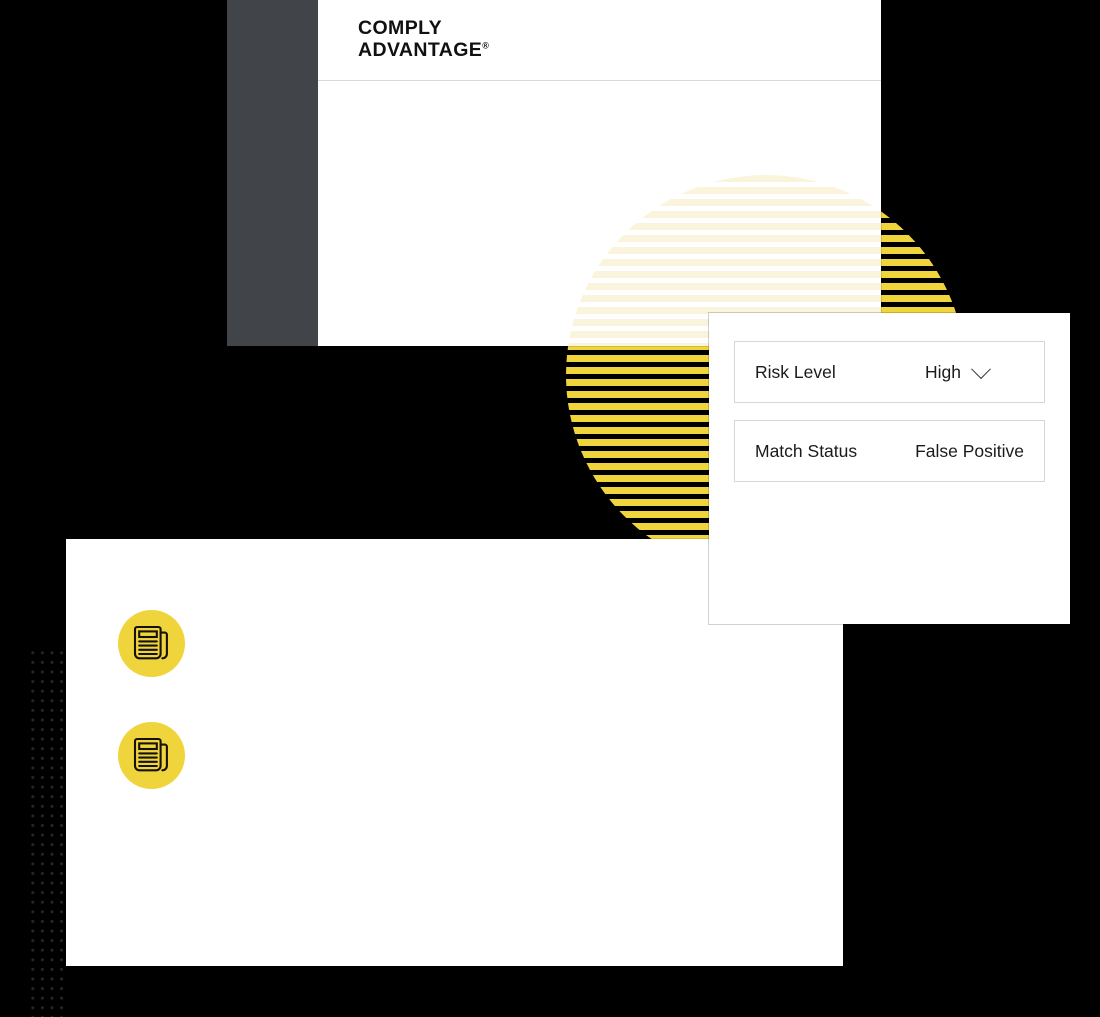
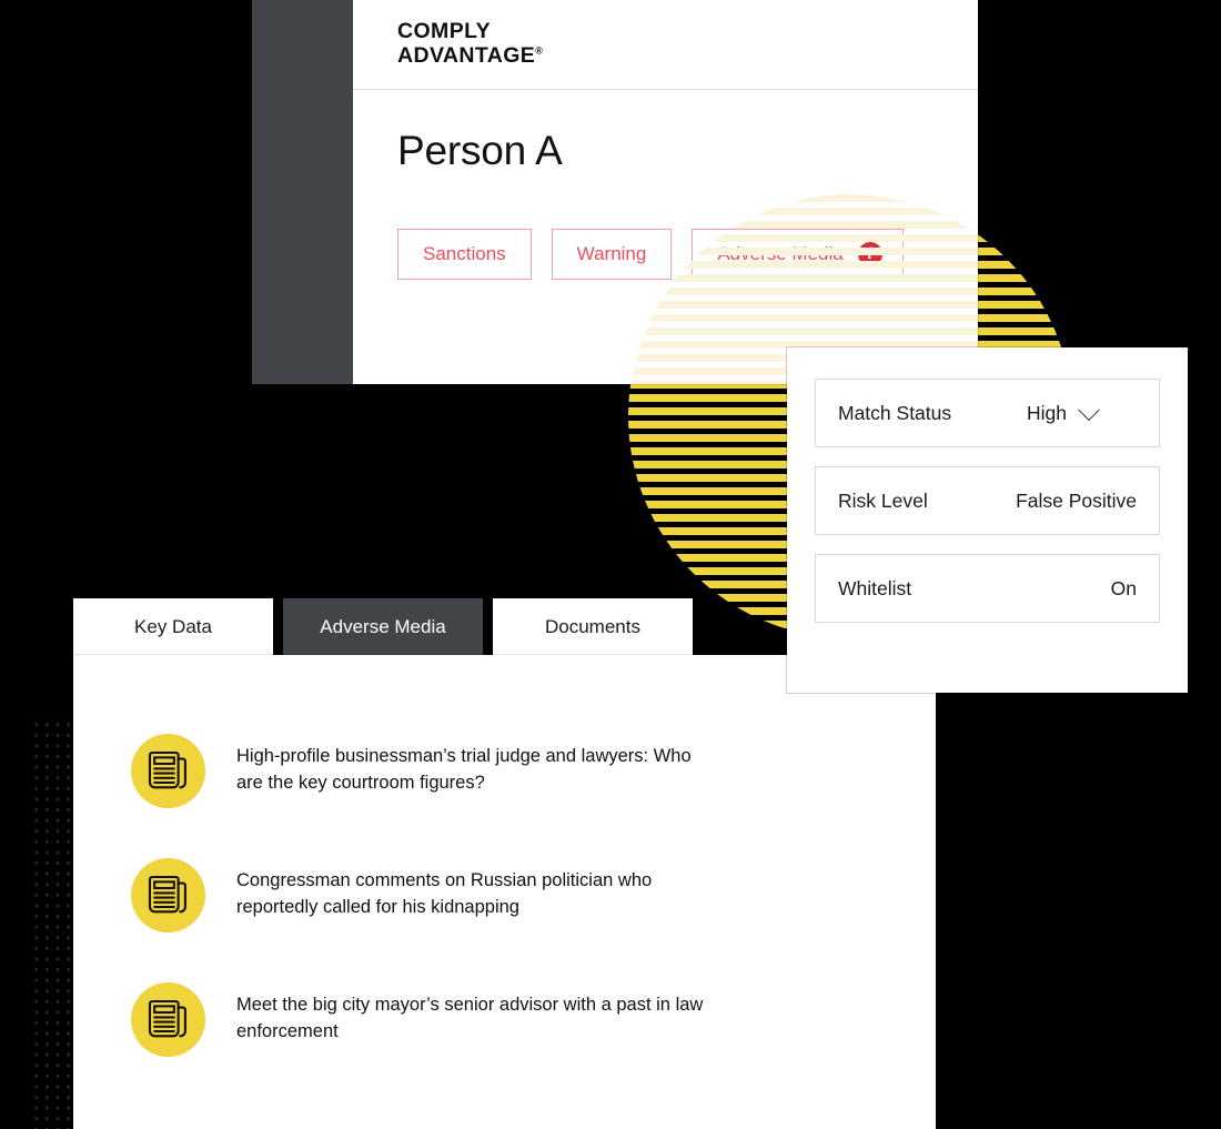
  COMPLY
  ADVANTAGE®
+ Person A
+ Sanctions
+ Warning
+ Key Data
+ Adverse Media
+ Documents
+ High-profile businessman’s trial judge and lawyers: Who are the key courtroom figures?
+ Congressman comments on Russian politician who reportedly called for his kidnapping
+ Meet the big city mayor’s senior advisor with a past in law enforcement
- Risk Level
+ Match Status
  High
- Match Status
+ Risk Level
  False Positive
+ Whitelist
+ On
